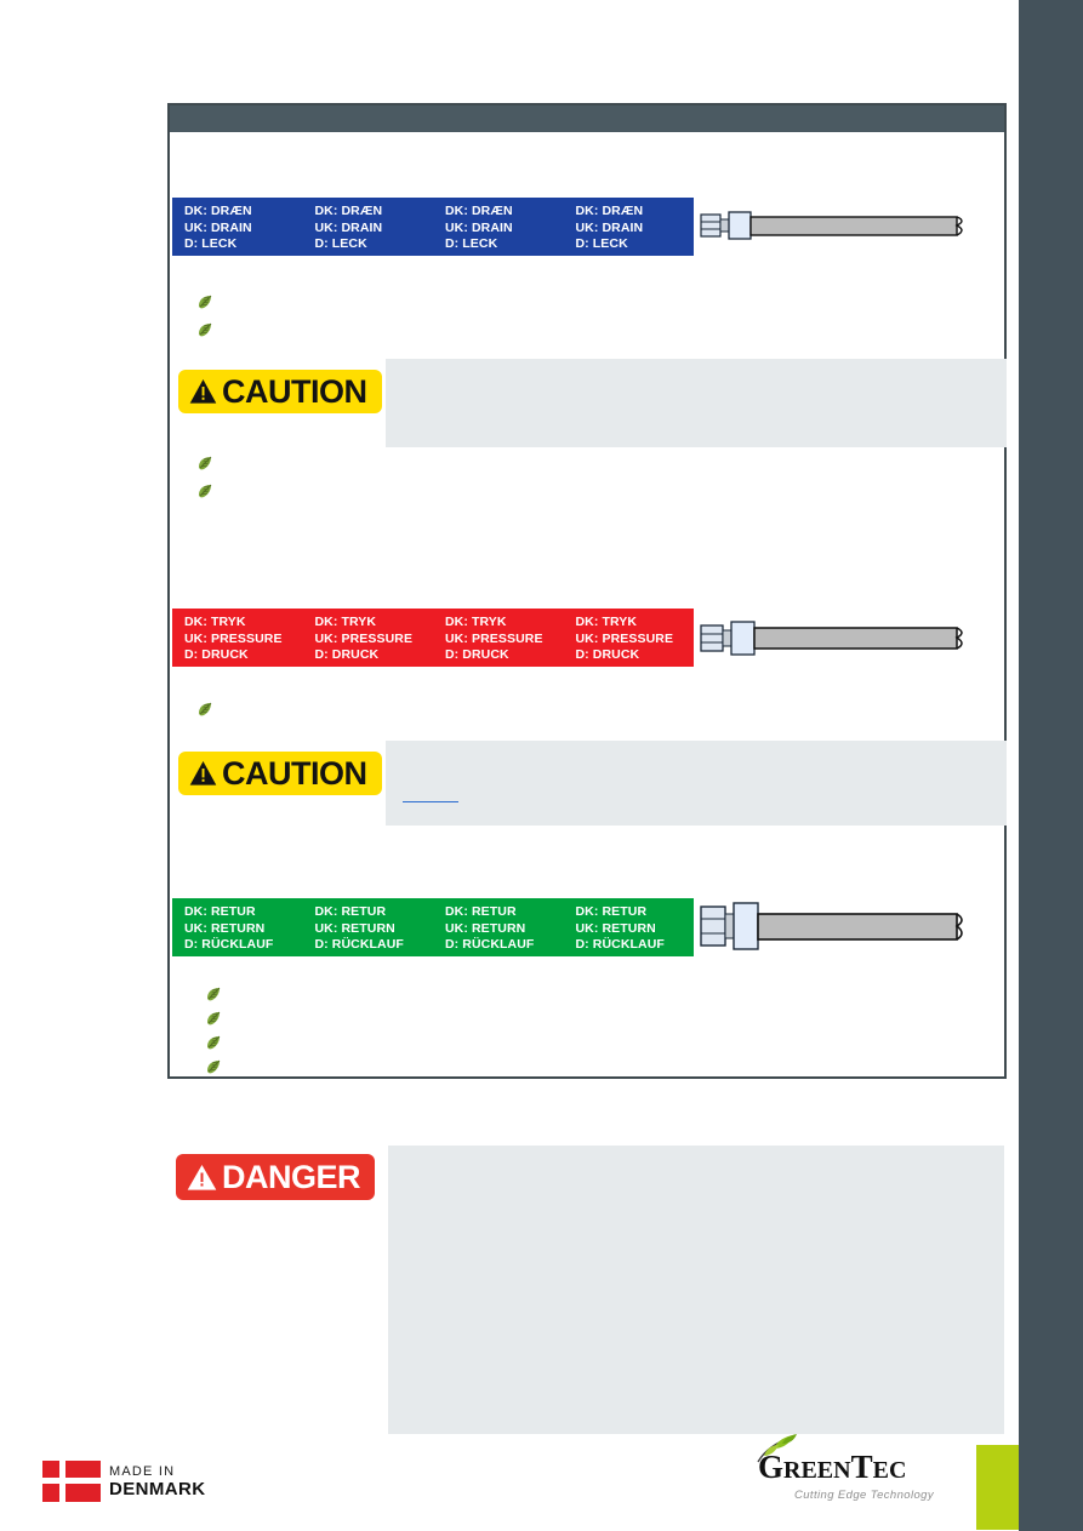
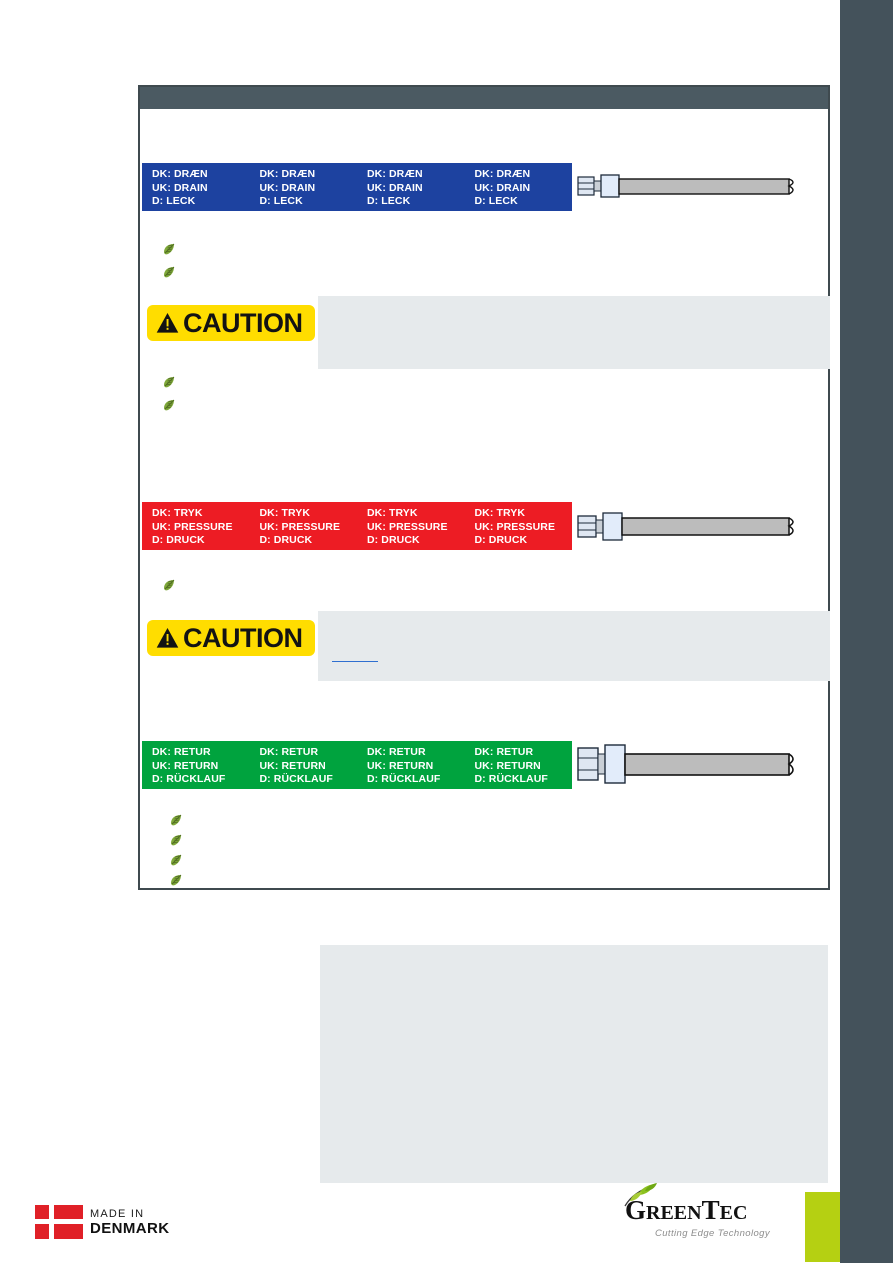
  DK: DRÆN
  UK: DRAIN
  D: LECK
  DK: DRÆN
  UK: DRAIN
  D: LECK
  DK: DRÆN
  UK: DRAIN
  D: LECK
  DK: DRÆN
  UK: DRAIN
  D: LECK
  CAUTION
  DK: TRYK
  UK: PRESSURE
  D: DRUCK
  DK: TRYK
  UK: PRESSURE
  D: DRUCK
  DK: TRYK
  UK: PRESSURE
  D: DRUCK
  DK: TRYK
  UK: PRESSURE
  D: DRUCK
  CAUTION
  DK: RETUR
  UK: RETURN
  D: RÜCKLAUF
  DK: RETUR
  UK: RETURN
  D: RÜCKLAUF
  DK: RETUR
  UK: RETURN
  D: RÜCKLAUF
  DK: RETUR
  UK: RETURN
  D: RÜCKLAUF
- DANGER
  MADE IN
  DENMARK
  GREENTEC
  Cutting Edge Technology
